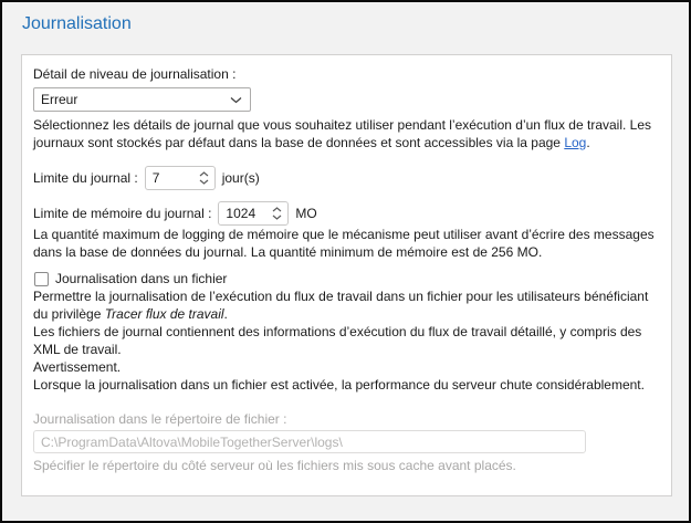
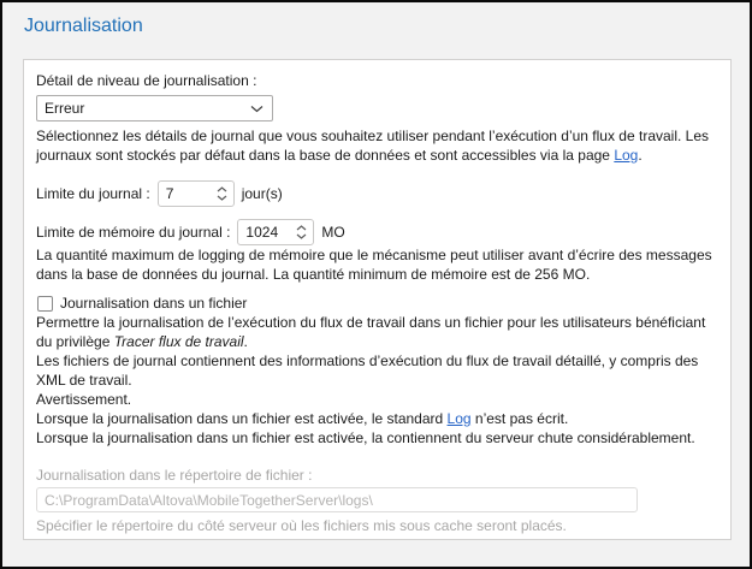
  Journalisation
  Détail de niveau de journalisation :
  Erreur
  Sélectionnez les détails de journal que vous souhaitez utiliser pendant l’exécution d’un flux de travail. Les journaux sont stockés par défaut dans la base de données et sont accessibles via la page Log.
  Limite du journal :
  7
  jour(s)
  Limite de mémoire du journal :
  1024
  MO
  La quantité maximum de logging de mémoire que le mécanisme peut utiliser avant d’écrire des messages dans la base de données du journal. La quantité minimum de mémoire est de 256 MO.
  Journalisation dans un fichier
  Permettre la journalisation de l’exécution du flux de travail dans un fichier pour les utilisateurs bénéficiant du privilège Tracer flux de travail.
  Les fichiers de journal contiennent des informations d’exécution du flux de travail détaillé, y compris des XML de travail.
  Avertissement.
+ Lorsque la journalisation dans un fichier est activée, le standard Log n’est pas écrit.
- Lorsque la journalisation dans un fichier est activée, la performance du serveur chute considérablement.
+ Lorsque la journalisation dans un fichier est activée, la contiennent du serveur chute considérablement.
  Journalisation dans le répertoire de fichier :
  C:\ProgramData\Altova\MobileTogetherServer\logs\
- Spécifier le répertoire du côté serveur où les fichiers mis sous cache avant placés.
+ Spécifier le répertoire du côté serveur où les fichiers mis sous cache seront placés.
